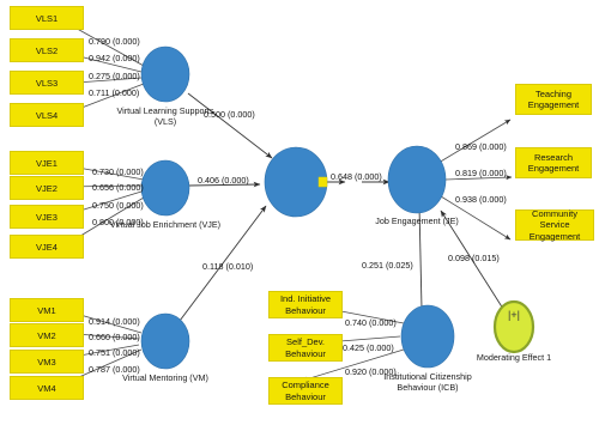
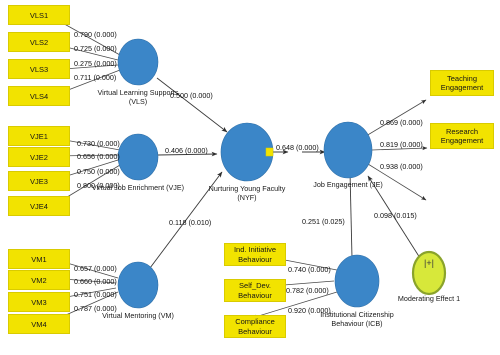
  |+|
  VLS1
  VLS2
  VLS3
  VLS4
  VJE1
  VJE2
  VJE3
  VJE4
  VM1
  VM2
  VM3
  VM4
  Ind. Initiative Behaviour
  Self_Dev. Behaviour
  Compliance Behaviour
  Teaching Engagement
  Research Engagement
- Community Service Engagement
  Virtual Learning Supports (VLS)
  Virtual Job Enrichment (VJE)
  Virtual Mentoring (VM)
+ Nurturing Young Faculty (NYF)
  Job Engagement (JE)
  Institutional Citizenship Behaviour (ICB)
  Moderating Effect 1
  0.790 (0.000)
- 0.942 (0.000)
+ 0.725 (0.000)
  0.275 (0.000)
  0.711 (0.000)
  0.730 (0.000)
  0.656 (0.000)
  0.750 (0.000)
  0.800 (0.000)
- 0.914 (0.000)
+ 0.657 (0.000)
  0.660 (0.000)
  0.751 (0.000)
  0.787 (0.000)
  0.869 (0.000)
  0.819 (0.000)
  0.938 (0.000)
  0.740 (0.000)
- 0.425 (0.000)
+ 0.782 (0.000)
  0.920 (0.000)
  0.500 (0.000)
  0.406 (0.000)
  0.118 (0.010)
  0.648 (0.000)
  0.251 (0.025)
  0.098 (0.015)
